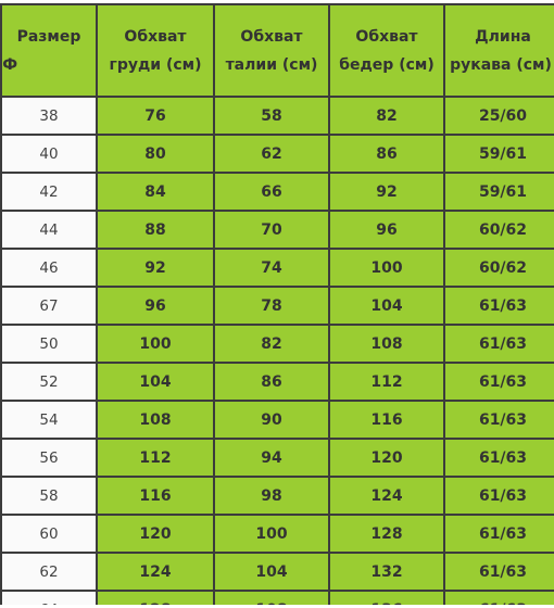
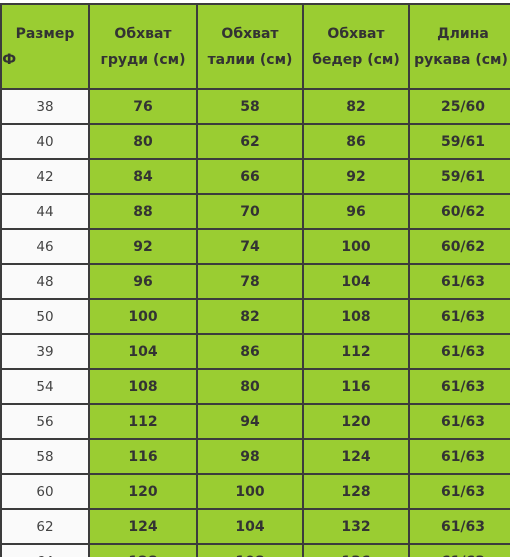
  Размер Ф	Обхват груди (см)	Обхват талии (см)	Обхват бедер (см)	Длина рукава (см)
  38	76	58	82	25/60
  40	80	62	86	59/61
  42	84	66	92	59/61
  44	88	70	96	60/62
  46	92	74	100	60/62
- 67	96	78	104	61/63
+ 48	96	78	104	61/63
  50	100	82	108	61/63
- 52	104	86	112	61/63
+ 39	104	86	112	61/63
- 54	108	90	116	61/63
+ 54	108	80	116	61/63
  56	112	94	120	61/63
  58	116	98	124	61/63
  60	120	100	128	61/63
  62	124	104	132	61/63
